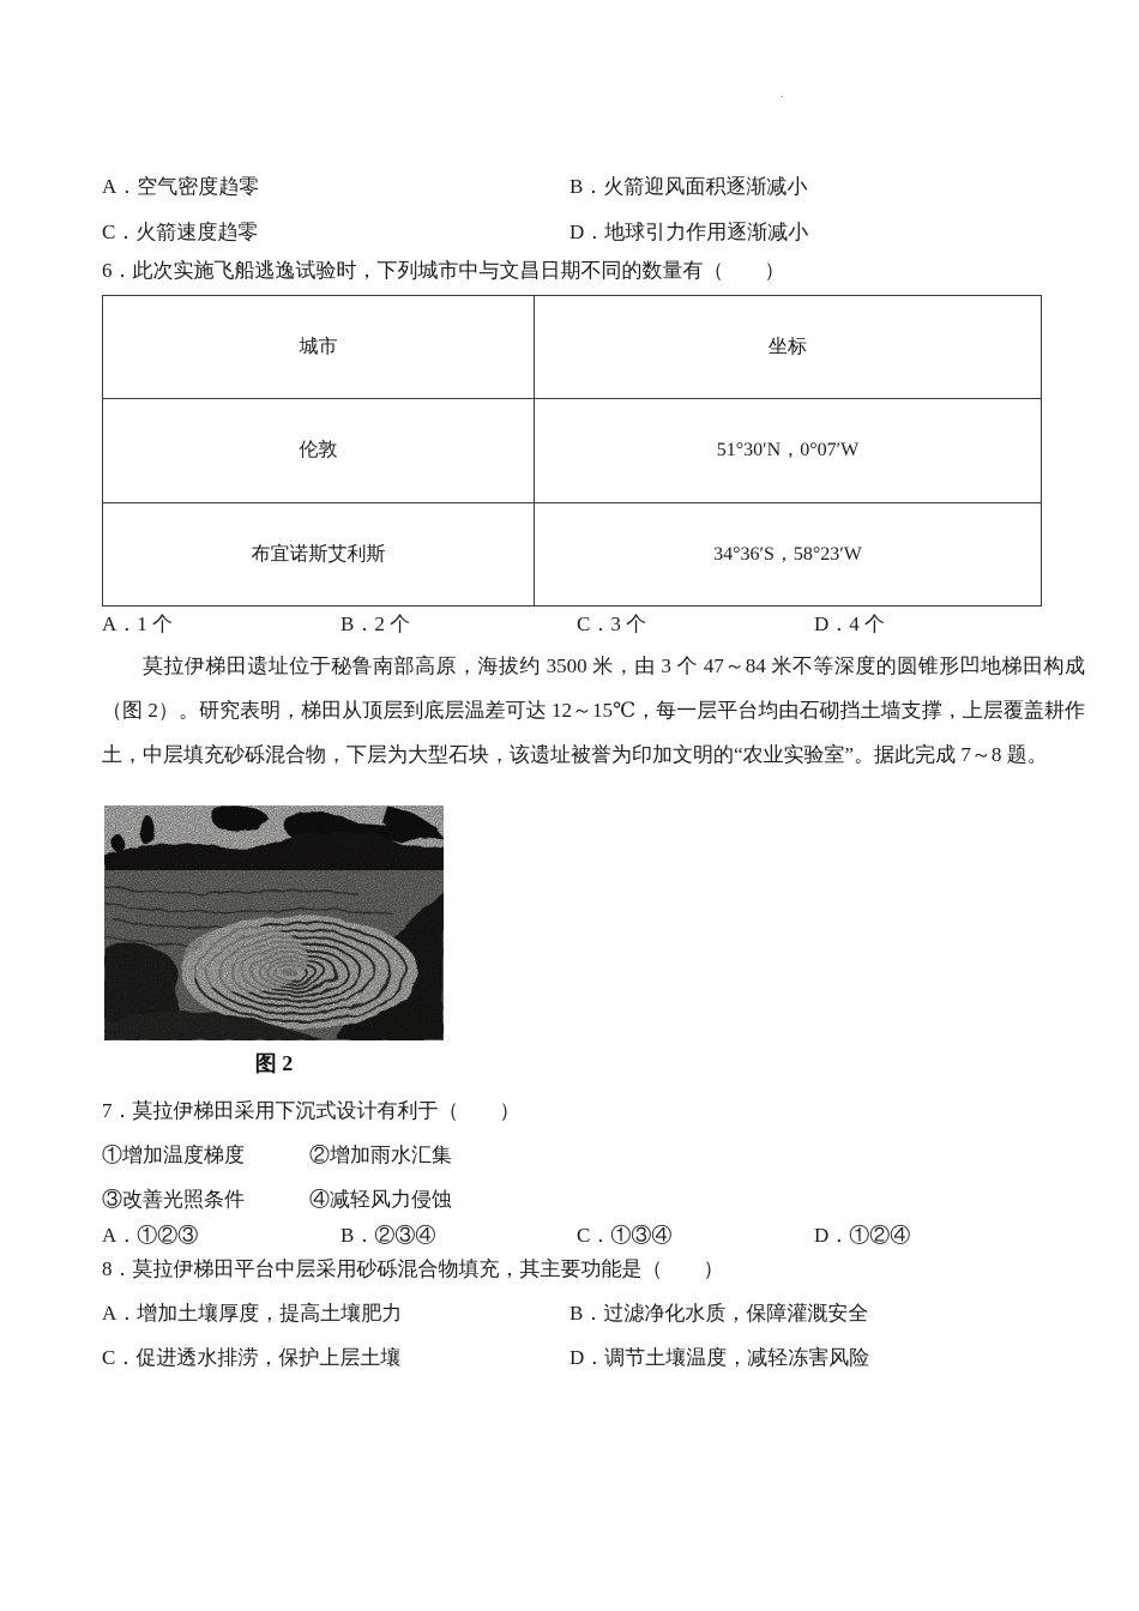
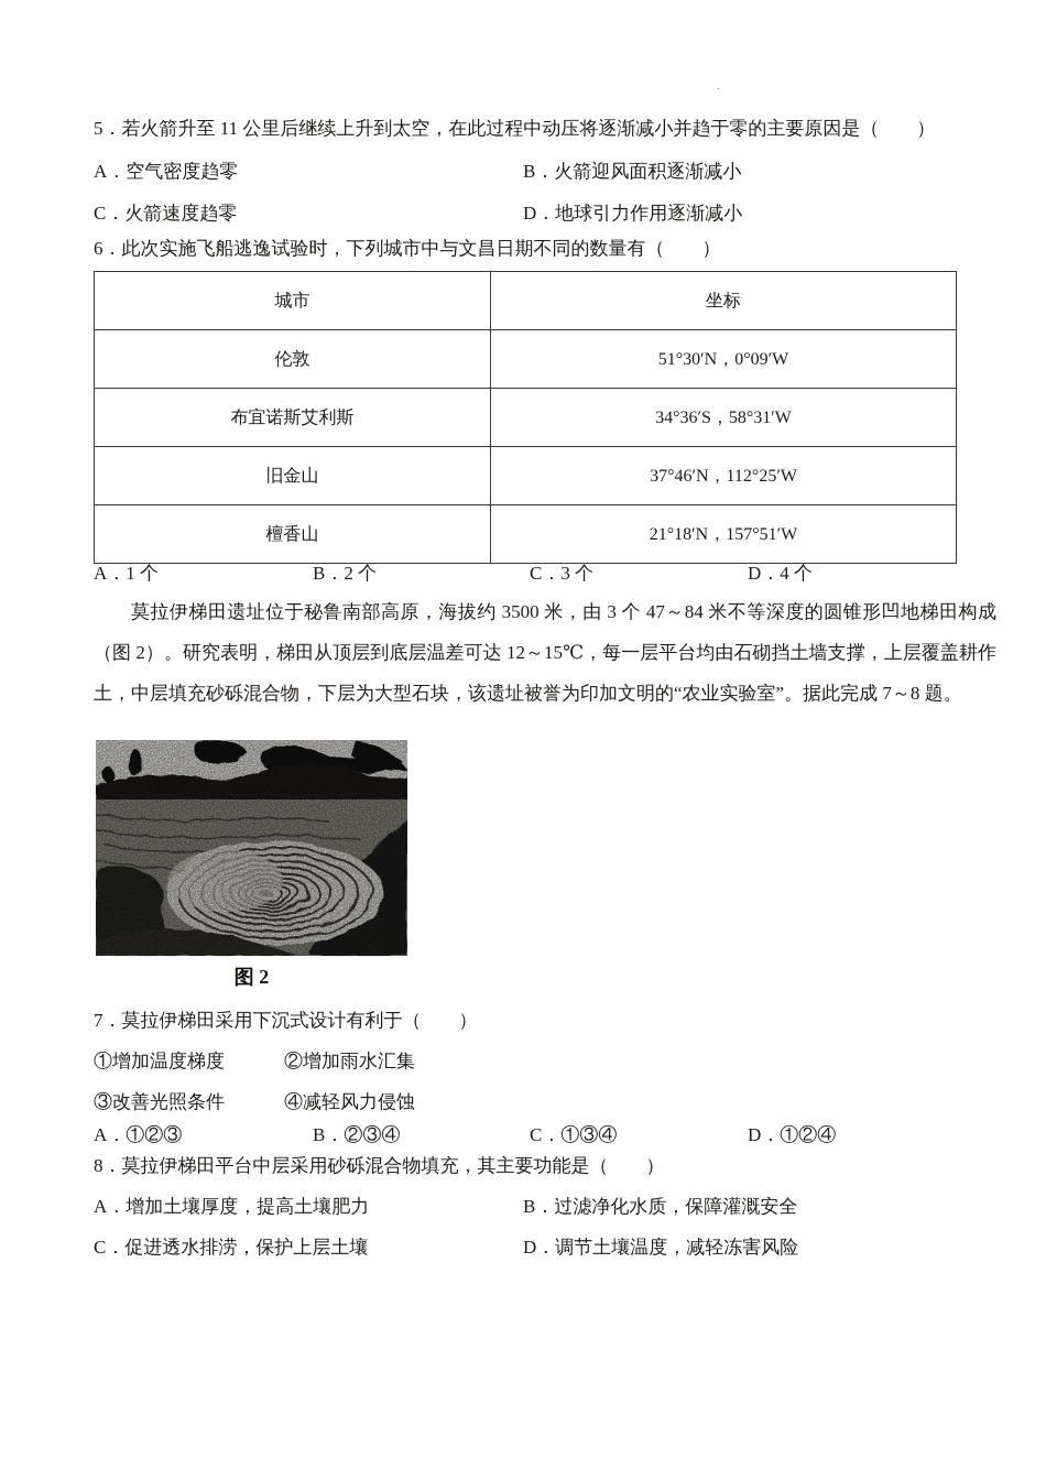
  .
+ 5．若火箭升至 11 公里后继续上升到太空，在此过程中动压将逐渐减小并趋于零的主要原因是（ ）
  A．空气密度趋零
  B．火箭迎风面积逐渐减小
  C．火箭速度趋零
  D．地球引力作用逐渐减小
  6．此次实施飞船逃逸试验时，下列城市中与文昌日期不同的数量有（ ）
  城市	坐标
- 伦敦	51°30′N，0°07′W
+ 伦敦	51°30′N，0°09′W
- 布宜诺斯艾利斯	34°36′S，58°23′W
+ 布宜诺斯艾利斯	34°36′S，58°31′W
+ 旧金山	37°46′N，112°25′W
+ 檀香山	21°18′N，157°51′W
  A．1 个
  B．2 个
  C．3 个
  D．4 个
  莫拉伊梯田遗址位于秘鲁南部高原，海拔约 3500 米，由 3 个 47～84 米不等深度的圆锥形凹地梯田构成（图 2）。研究表明，梯田从顶层到底层温差可达 12～15℃，每一层平台均由石砌挡土墙支撑，上层覆盖耕作土，中层填充砂砾混合物，下层为大型石块，该遗址被誉为印加文明的“农业实验室”。据此完成 7～8 题。
  图 2
  7．莫拉伊梯田采用下沉式设计有利于（ ）
  ①增加温度梯度
  ②增加雨水汇集
  ③改善光照条件
  ④减轻风力侵蚀
  A．①②③
  B．②③④
  C．①③④
  D．①②④
  8．莫拉伊梯田平台中层采用砂砾混合物填充，其主要功能是（ ）
  A．增加土壤厚度，提高土壤肥力
  B．过滤净化水质，保障灌溉安全
  C．促进透水排涝，保护上层土壤
  D．调节土壤温度，减轻冻害风险
